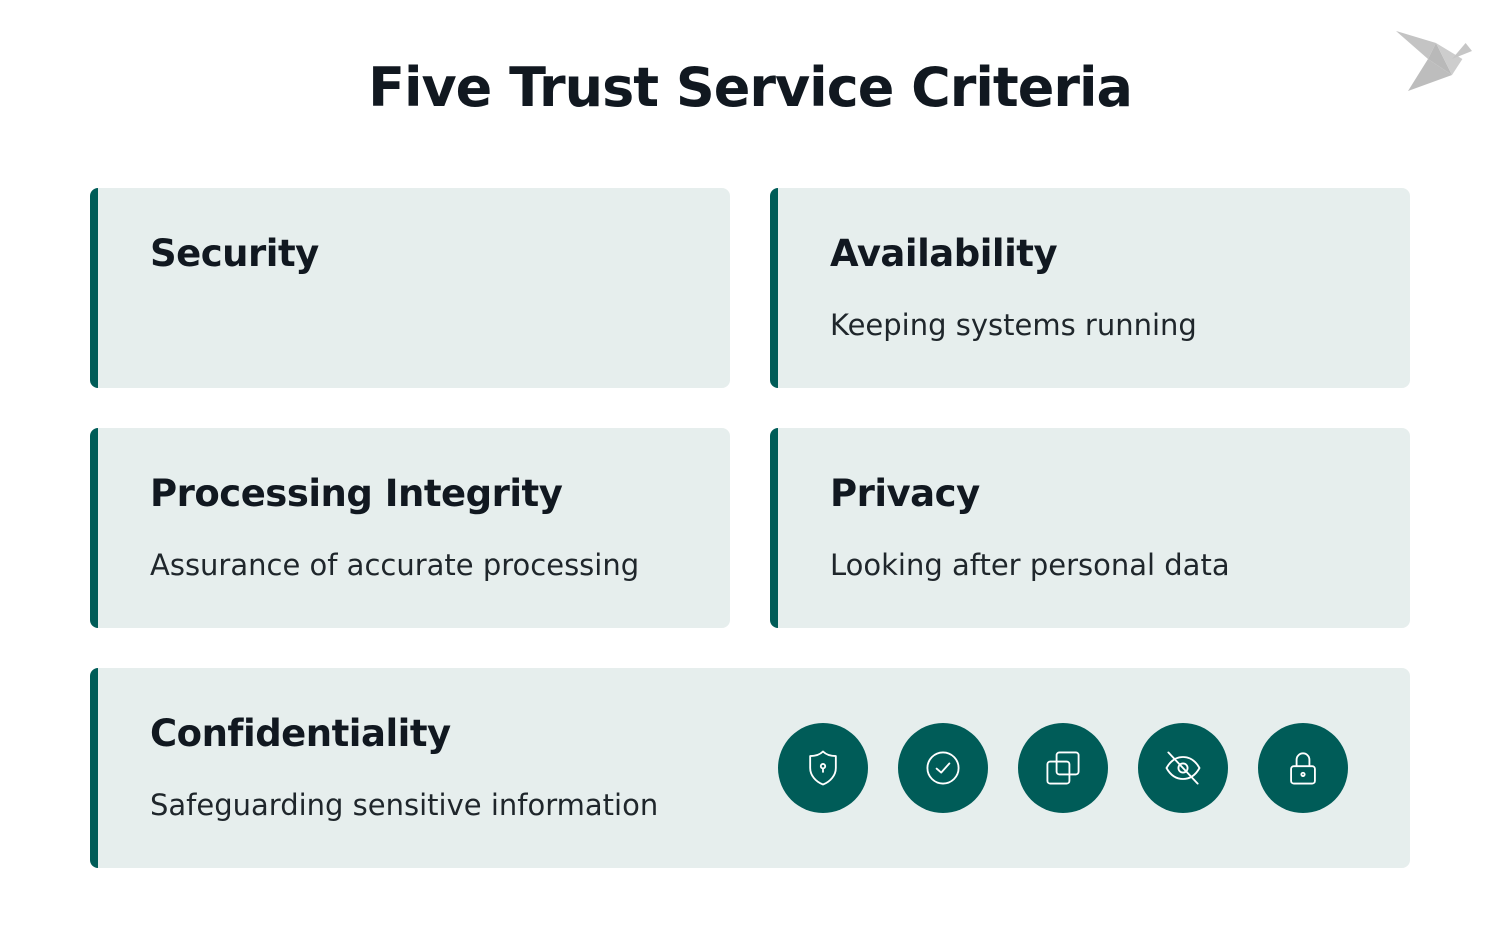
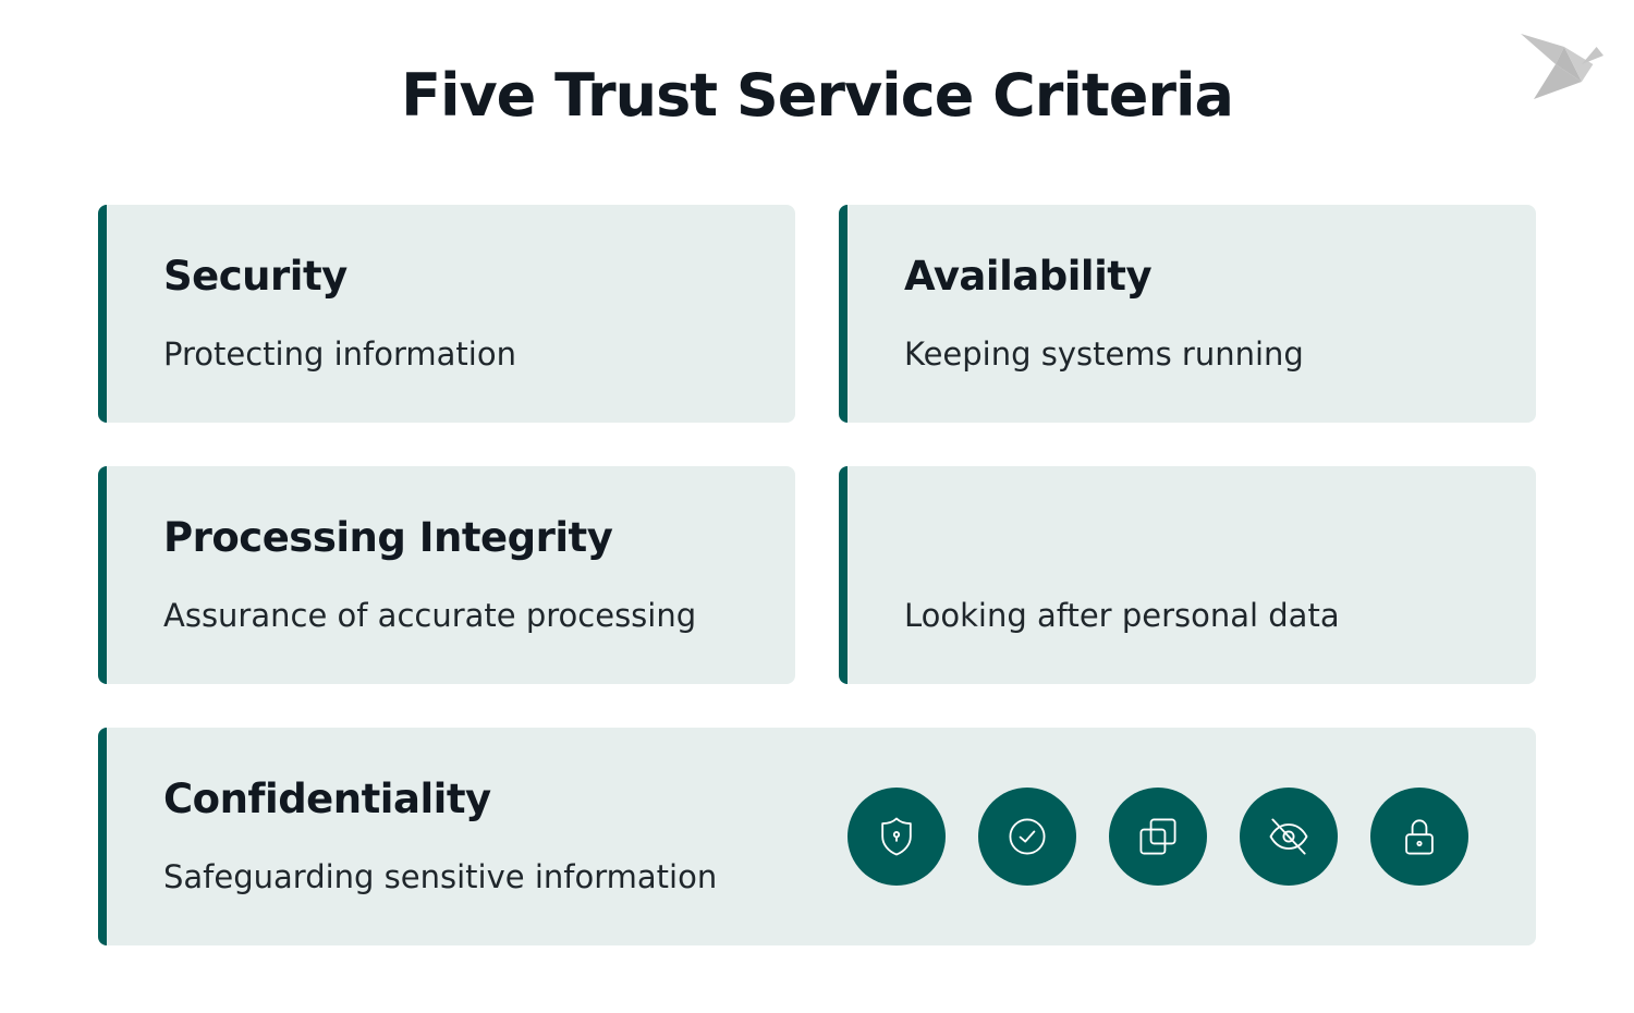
  Five Trust Service Criteria
  Security
+ Protecting information
  Availability
  Keeping systems running
  Processing Integrity
  Assurance of accurate processing
- Privacy
  Looking after personal data
  Confidentiality
  Safeguarding sensitive information
